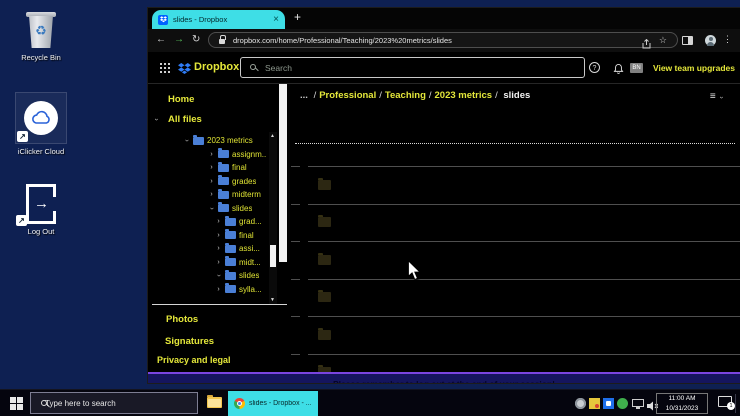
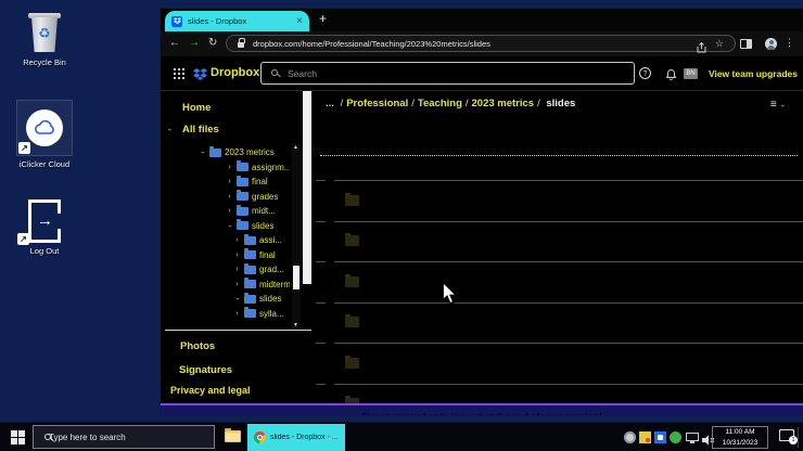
  ♻
  Recycle Bin
  ↗
  iClicker Cloud
  →
  ↗
  Log Out
  slides - Dropbox
  ×
  +
  ←
  →
  ↻
  dropbox.com/home/Professional/Teaching/2023%20metrics/slides
  ☆
  ⋮
  Dropbox
  Search
  View team upgrades
  Home
  All files
  2023 metrics
  assignm..
  final
  grades
- midterm
+ midt...
  slides
- grad...
+ assi...
  final
- assi...
+ grad...
- midt...
+ midterm
  slides
  sylla...
  Photos
  Signatures
  Privacy and legal
  ... / Professional / Teaching / 2023 metrics / slides
  Type here to search
